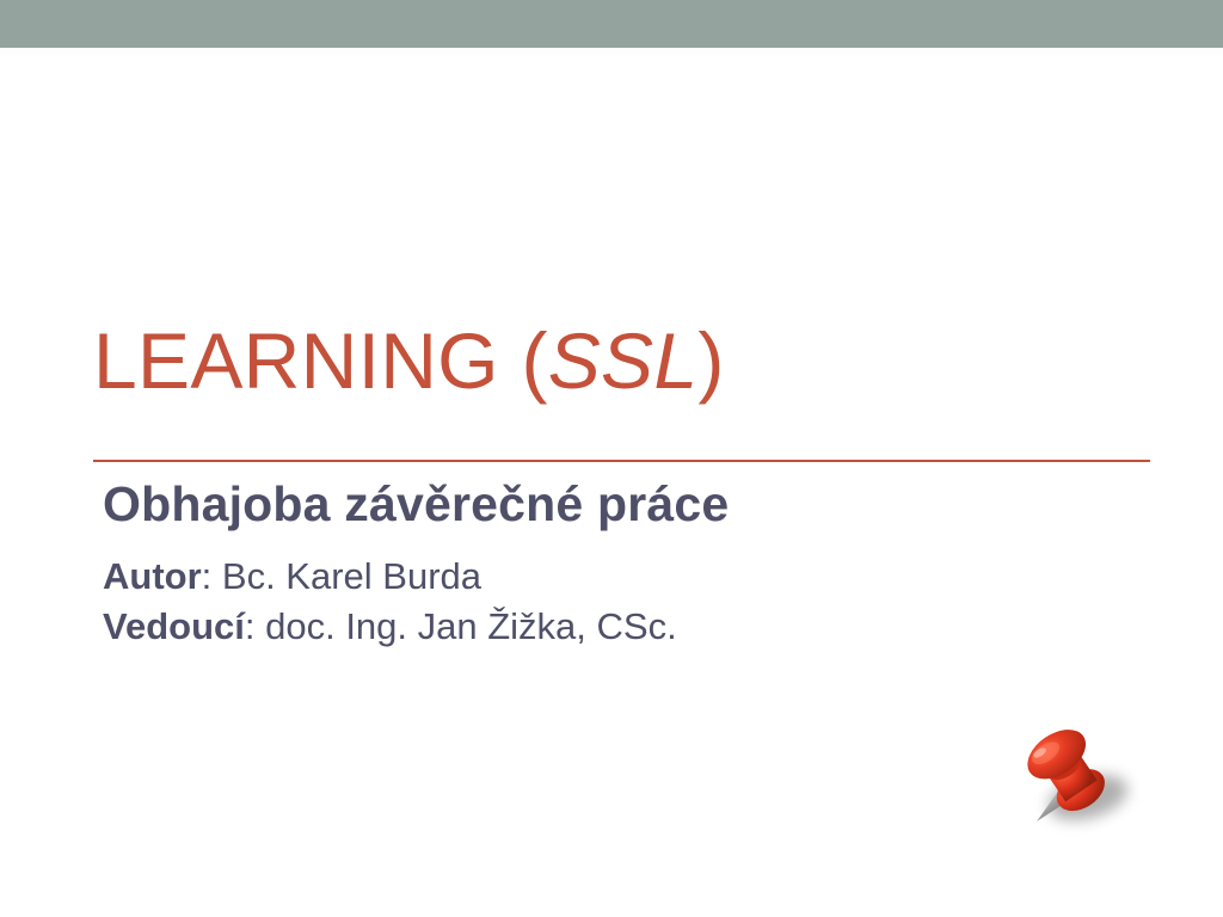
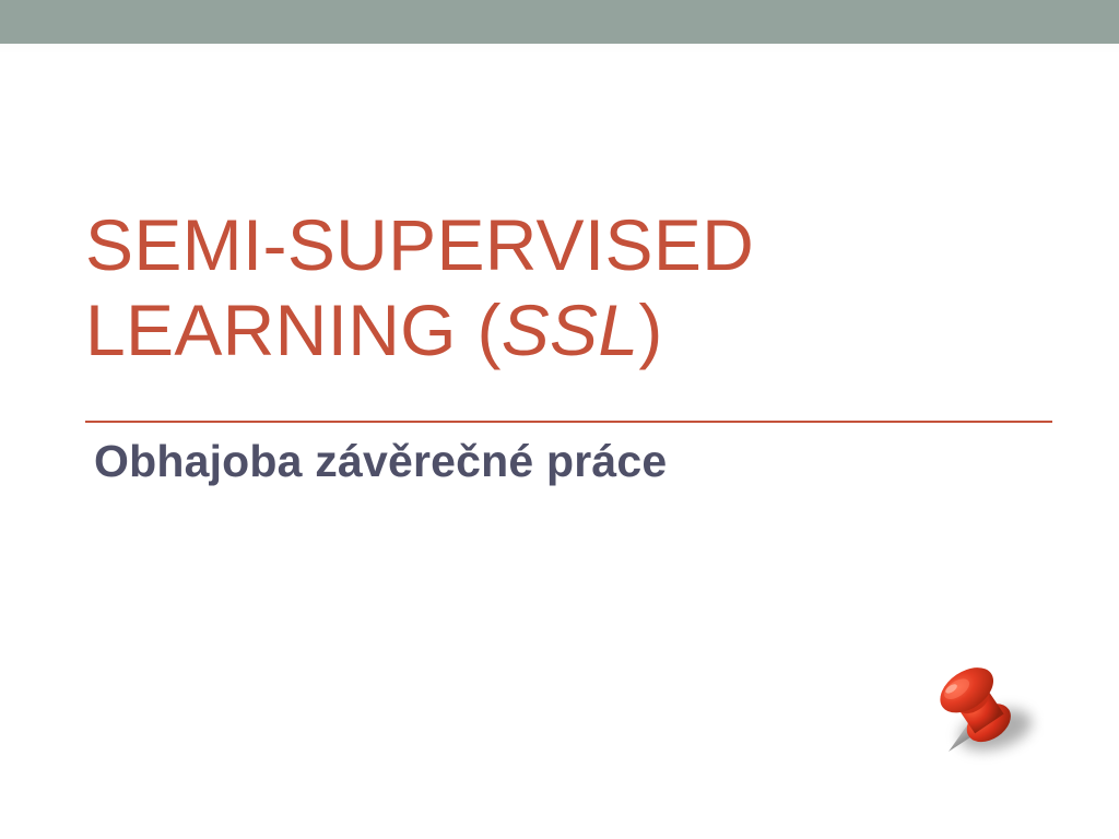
+ SEMI-SUPERVISED
  LEARNING (SSL)
  Obhajoba závěrečné práce
- Autor: Bc. Karel Burda
- Vedoucí: doc. Ing. Jan Žižka, CSc.
